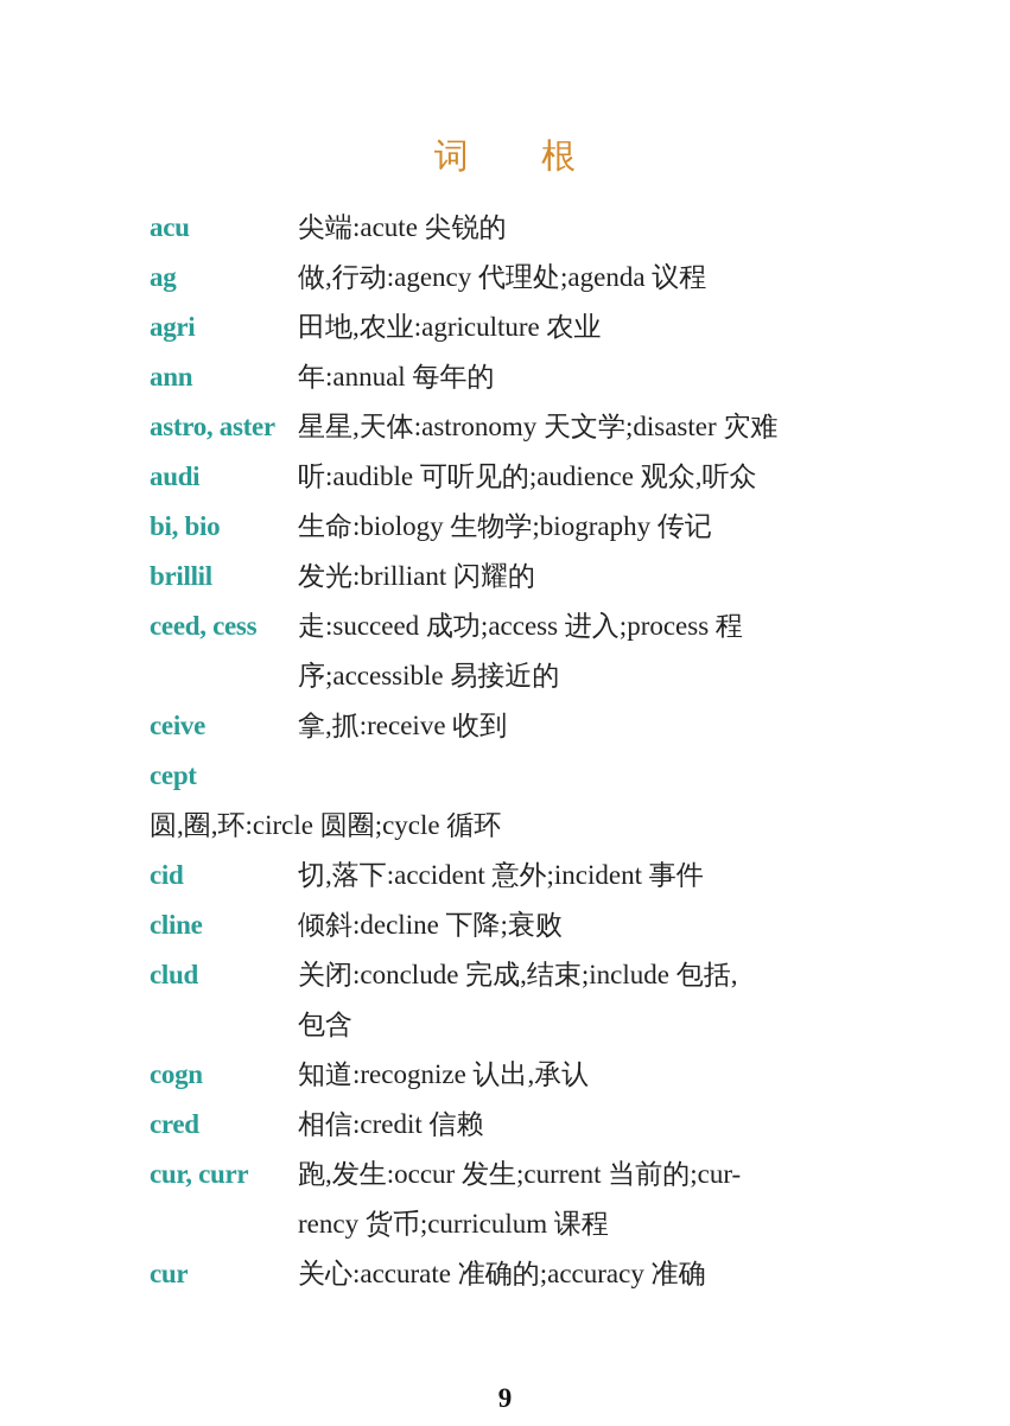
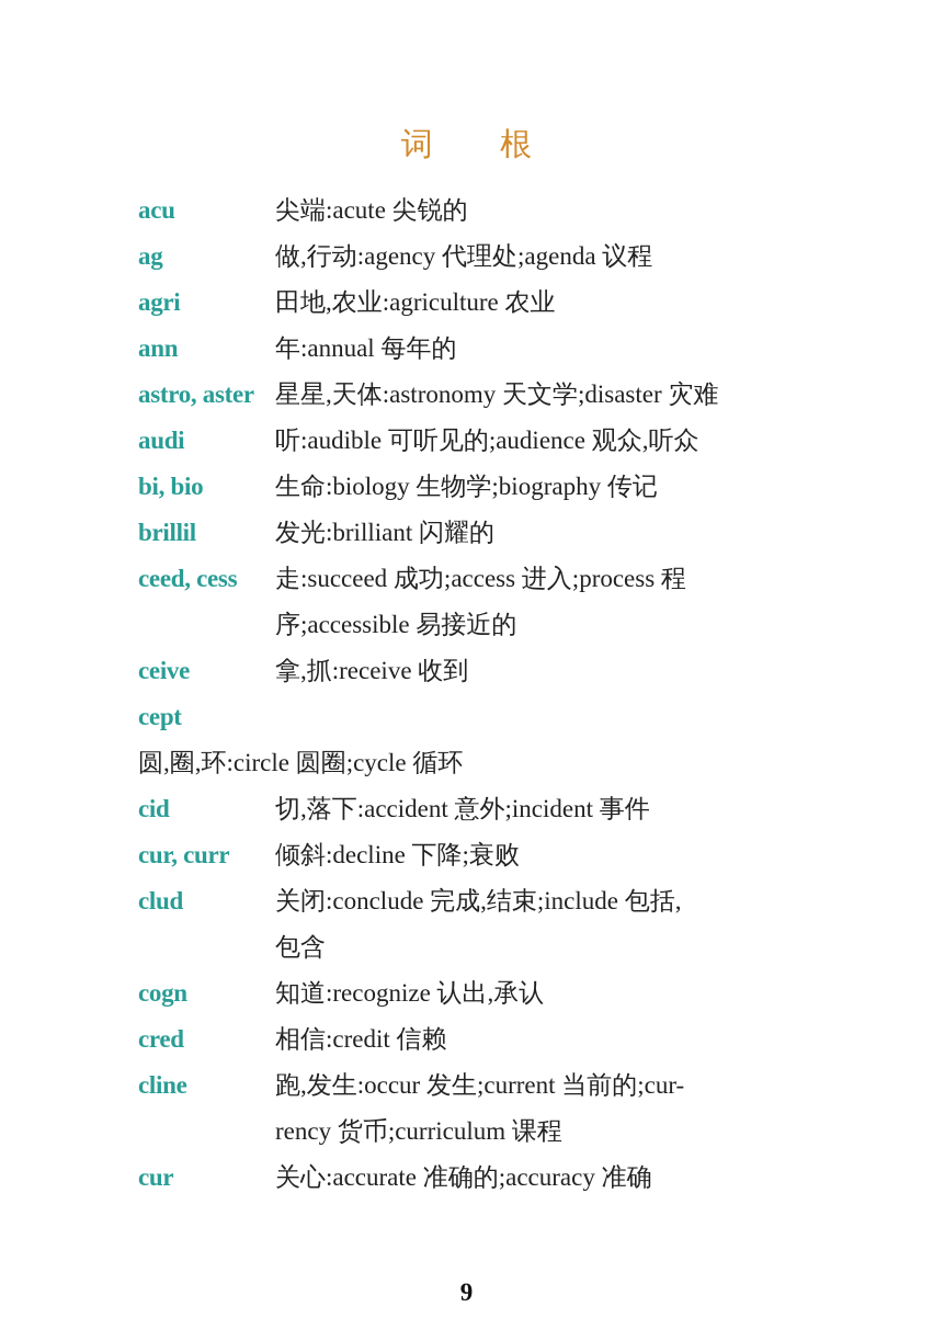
  词 根
  acu
  尖端:acute 尖锐的
  ag
  做,行动:agency 代理处;agenda 议程
  agri
  田地,农业:agriculture 农业
  ann
  年:annual 每年的
  astro, aster
  星星,天体:astronomy 天文学;disaster 灾难
  audi
  听:audible 可听见的;audience 观众,听众
  bi, bio
  生命:biology 生物学;biography 传记
  brillil
  发光:brilliant 闪耀的
  ceed, cess
  走:succeed 成功;access 进入;process 程
  序;accessible 易接近的
  ceive
  拿,抓:receive 收到
  cept
  圆,圈,环:circle 圆圈;cycle 循环
  cid
  切,落下:accident 意外;incident 事件
- cline
+ cur, curr
  倾斜:decline 下降;衰败
  clud
  关闭:conclude 完成,结束;include 包括,
  包含
  cogn
  知道:recognize 认出,承认
  cred
  相信:credit 信赖
- cur, curr
+ cline
  跑,发生:occur 发生;current 当前的;cur-
  rency 货币;curriculum 课程
  cur
  关心:accurate 准确的;accuracy 准确
  9
